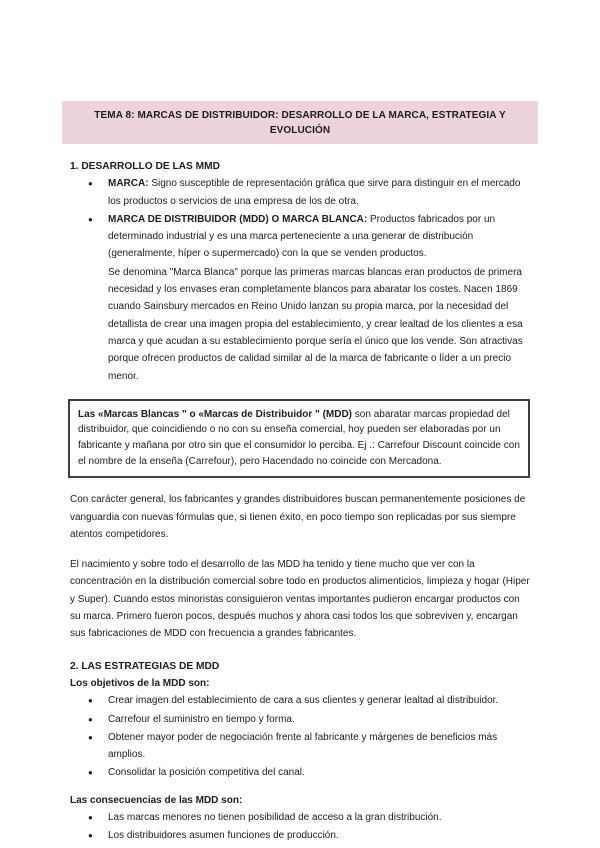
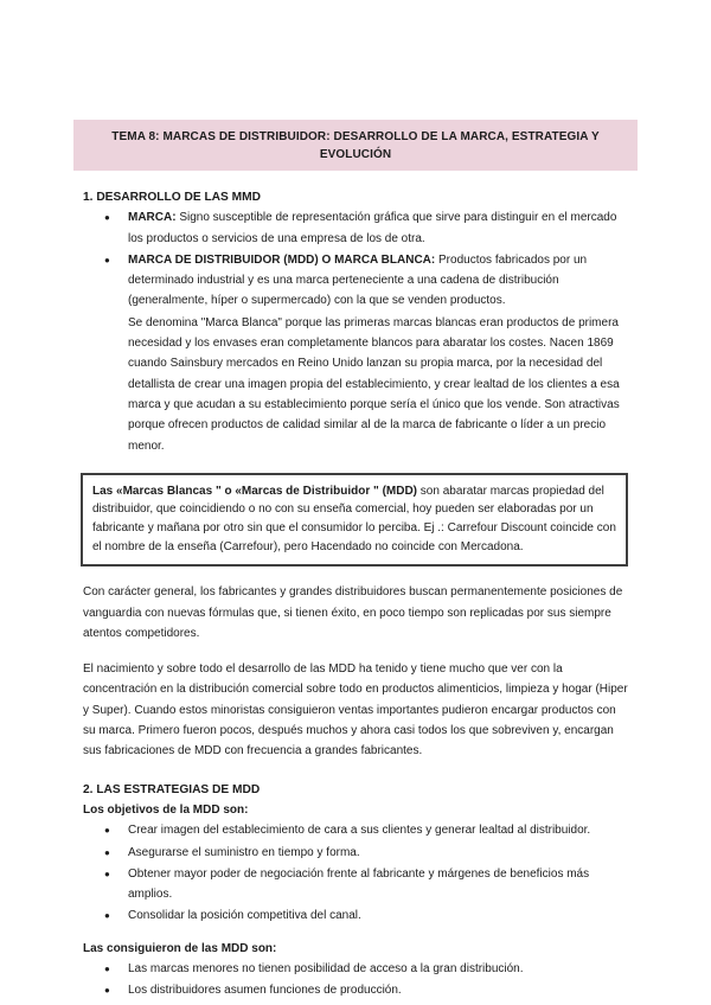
  TEMA 8: MARCAS DE DISTRIBUIDOR: DESARROLLO DE LA MARCA, ESTRATEGIA Y EVOLUCIÓN
  1. DESARROLLO DE LAS MMD
  ●
  MARCA: Signo susceptible de representación gráfica que sirve para distinguir en el mercado los productos o servicios de una empresa de los de otra.
  ●
- MARCA DE DISTRIBUIDOR (MDD) O MARCA BLANCA: Productos fabricados por un determinado industrial y es una marca perteneciente a una generar de distribución (generalmente, híper o supermercado) con la que se venden productos.
+ MARCA DE DISTRIBUIDOR (MDD) O MARCA BLANCA: Productos fabricados por un determinado industrial y es una marca perteneciente a una cadena de distribución (generalmente, híper o supermercado) con la que se venden productos.
  Se denomina "Marca Blanca" porque las primeras marcas blancas eran productos de primera necesidad y los envases eran completamente blancos para abaratar los costes. Nacen 1869 cuando Sainsbury mercados en Reino Unido lanzan su propia marca, por la necesidad del detallista de crear una imagen propia del establecimiento, y crear lealtad de los clientes a esa marca y que acudan a su establecimiento porque sería el único que los vende. Son atractivas porque ofrecen productos de calidad similar al de la marca de fabricante o líder a un precio menor.
  Las «Marcas Blancas " o «Marcas de Distribuidor " (MDD) son abaratar marcas propiedad del distribuidor, que coincidiendo o no con su enseña comercial, hoy pueden ser elaboradas por un fabricante y mañana por otro sin que el consumidor lo perciba. Ej .: Carrefour Discount coincide con el nombre de la enseña (Carrefour), pero Hacendado no coincide con Mercadona.
  Con carácter general, los fabricantes y grandes distribuidores buscan permanentemente posiciones de vanguardia con nuevas fórmulas que, si tienen éxito, en poco tiempo son replicadas por sus siempre atentos competidores.
  El nacimiento y sobre todo el desarrollo de las MDD ha tenido y tiene mucho que ver con la concentración en la distribución comercial sobre todo en productos alimenticios, limpieza y hogar (Hiper y Super). Cuando estos minoristas consiguieron ventas importantes pudieron encargar productos con su marca. Primero fueron pocos, después muchos y ahora casi todos los que sobreviven y, encargan sus fabricaciones de MDD con frecuencia a grandes fabricantes.
  2. LAS ESTRATEGIAS DE MDD
  Los objetivos de la MDD son:
  ●
  Crear imagen del establecimiento de cara a sus clientes y generar lealtad al distribuidor.
  ●
- Carrefour el suministro en tiempo y forma.
+ Asegurarse el suministro en tiempo y forma.
  ●
  Obtener mayor poder de negociación frente al fabricante y márgenes de beneficios más amplios.
  ●
  Consolidar la posición competitiva del canal.
- Las consecuencias de las MDD son:
+ Las consiguieron de las MDD son:
  ●
  Las marcas menores no tienen posibilidad de acceso a la gran distribución.
  ●
  Los distribuidores asumen funciones de producción.
